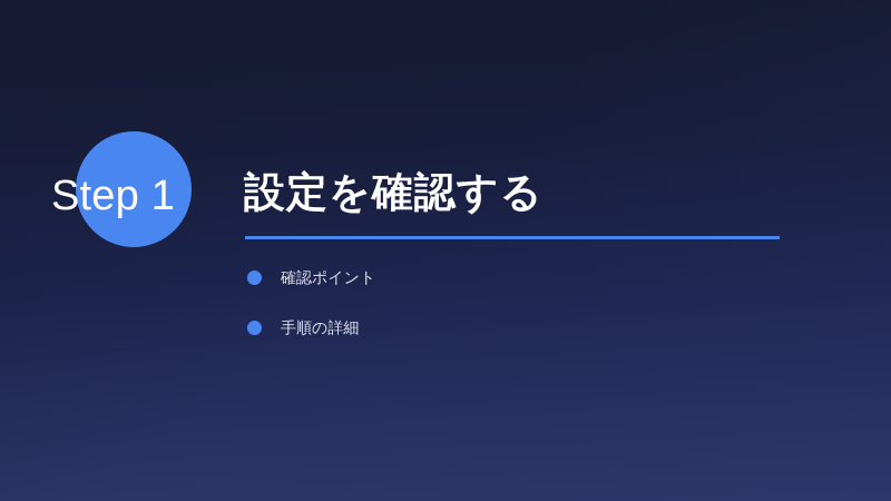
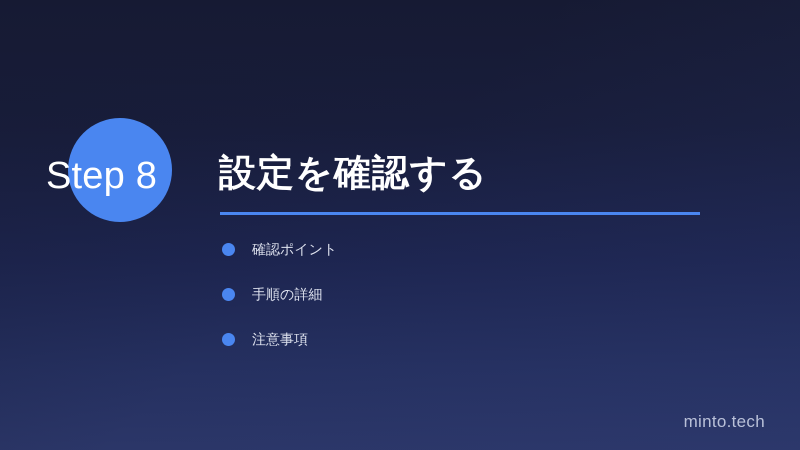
- Step 1
+ Step 8
  設定を確認する
  確認ポイント
  手順の詳細
+ 注意事項
+ minto.tech
